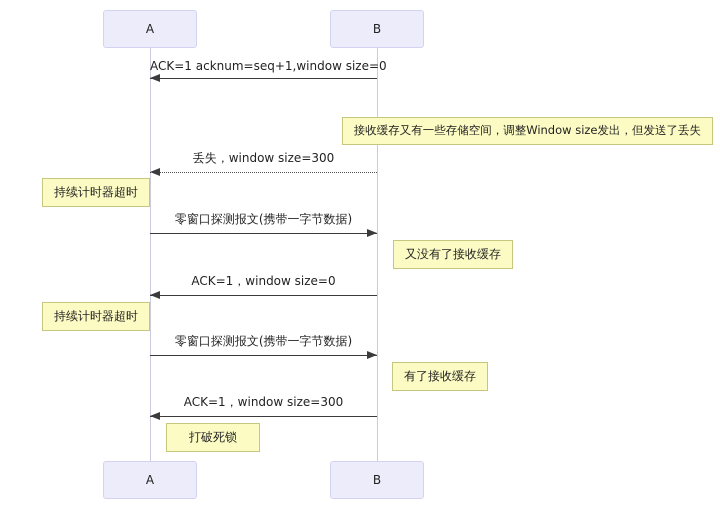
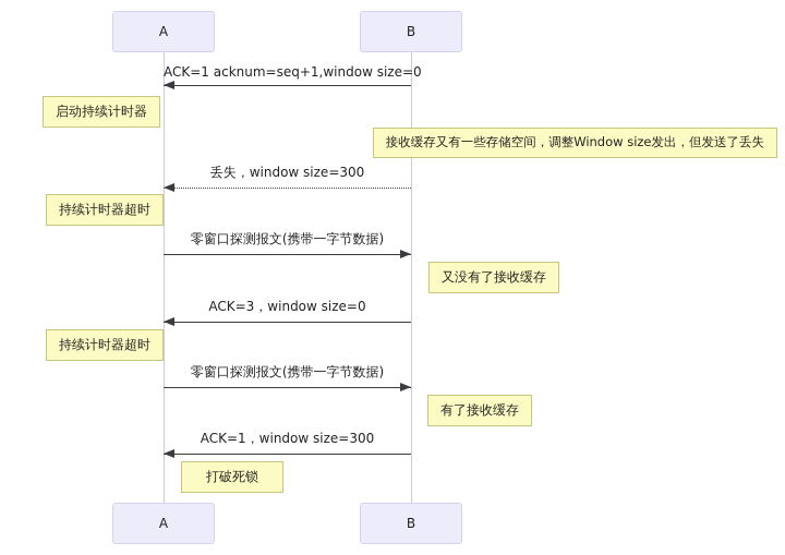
  A
  B
  ACK=1 acknum=seq+1,window size=0
  丢失，window size=300
  零窗口探测报文(携带一字节数据)
- ACK=1，window size=0
+ ACK=3，window size=0
  零窗口探测报文(携带一字节数据)
  ACK=1，window size=300
+ 启动持续计时器
  接收缓存又有一些存储空间，调整Window size发出，但发送了丢失
  持续计时器超时
  又没有了接收缓存
  持续计时器超时
  有了接收缓存
  打破死锁
  A
  B
